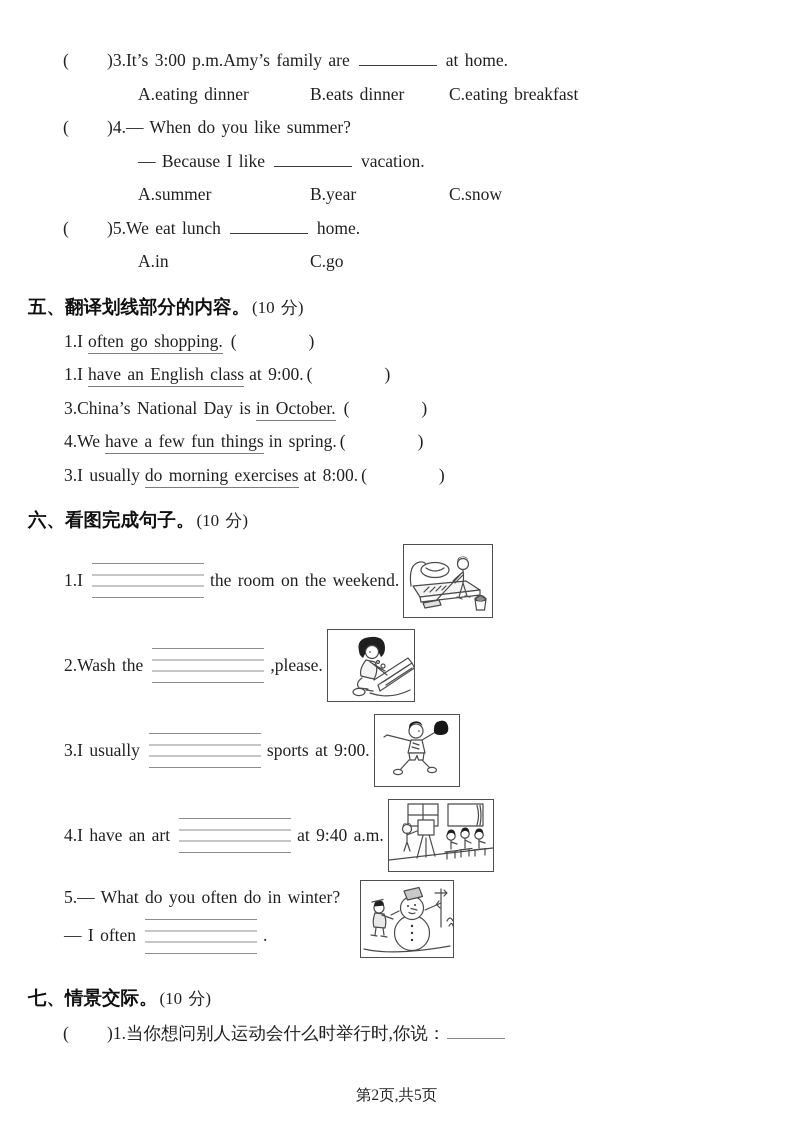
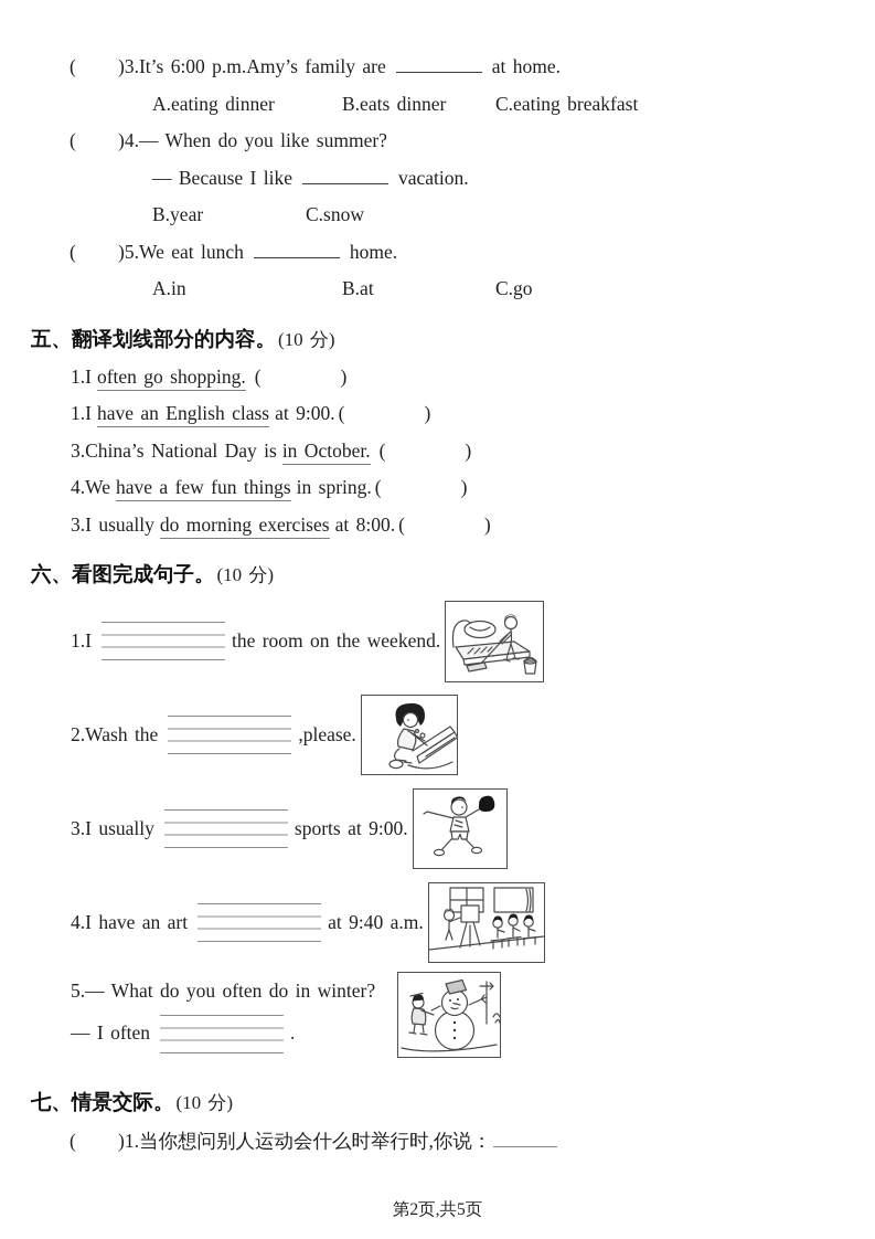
- ( )3.It’s 3:00 p.m.Amy’s family are at home.
+ ( )3.It’s 6:00 p.m.Amy’s family are at home.
  A.eating dinner
  B.eats dinner
  C.eating breakfast
  ( )4.— When do you like summer?
  — Because I like vacation.
- A.summer
  B.year
  C.snow
  ( )5.We eat lunch home.
  A.in
+ B.at
  C.go
  五、翻译划线部分的内容。(10 分)
  1.I often go shopping. ( )
  1.I have an English class at 9:00. ( )
  3.China’s National Day is in October. ( )
  4.We have a few fun things in spring. ( )
  3.I usually do morning exercises at 8:00. ( )
  六、看图完成句子。(10 分)
  1.I
  the room on the weekend.
  2.Wash the
  ,please.
  3.I usually
  sports at 9:00.
  4.I have an art
  at 9:40 a.m.
  5.— What do you often do in winter?
  — I often .
  七、情景交际。(10 分)
  ( )1.当你想问别人运动会什么时举行时,你说：
  第2页,共5页
